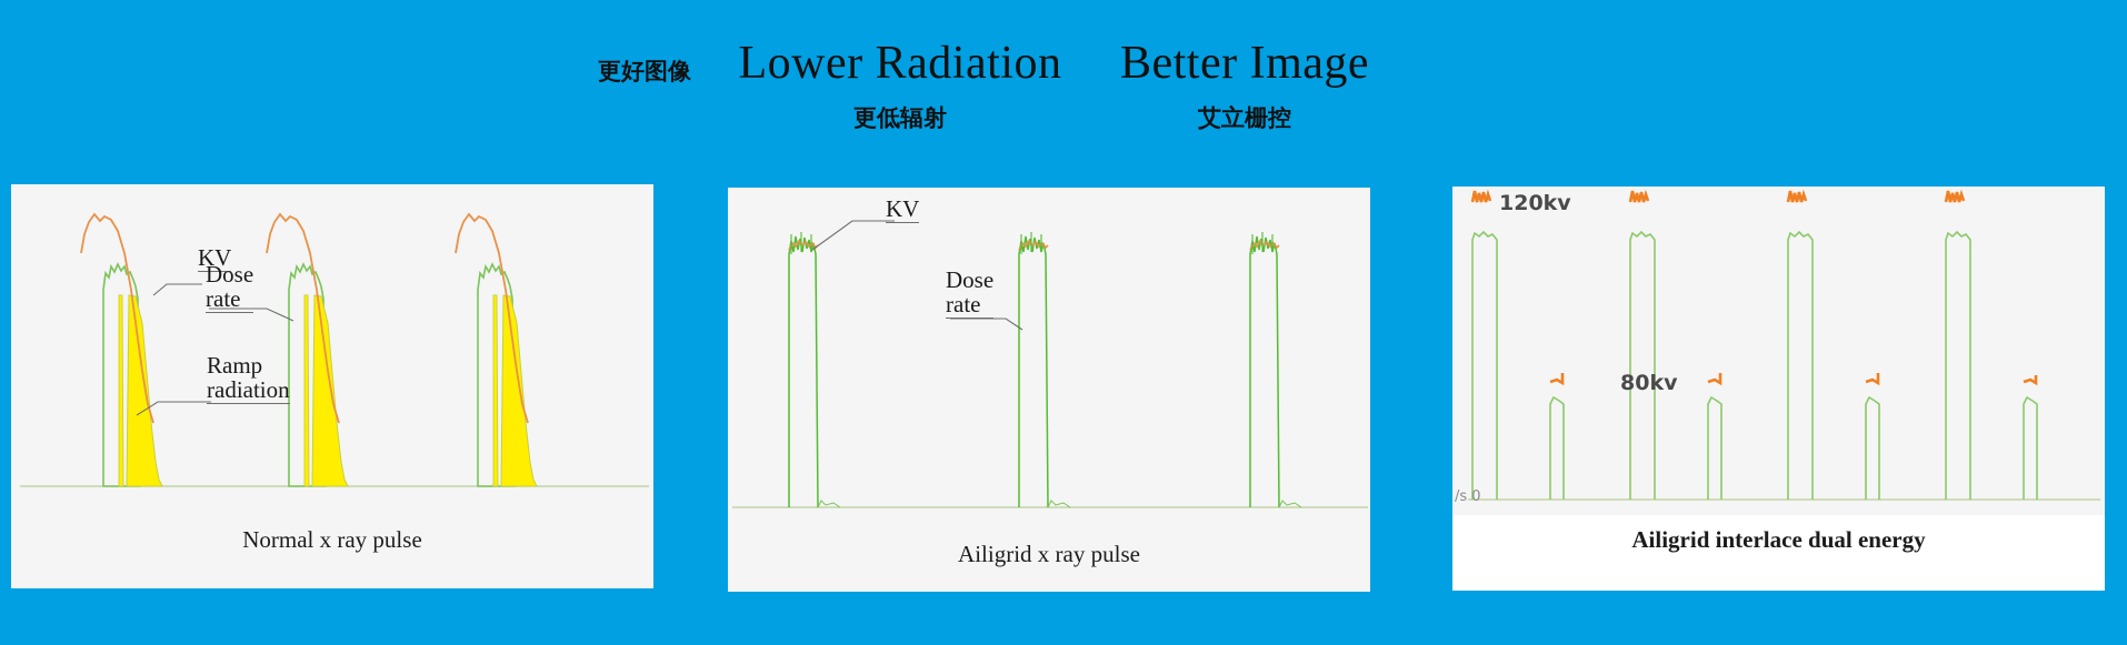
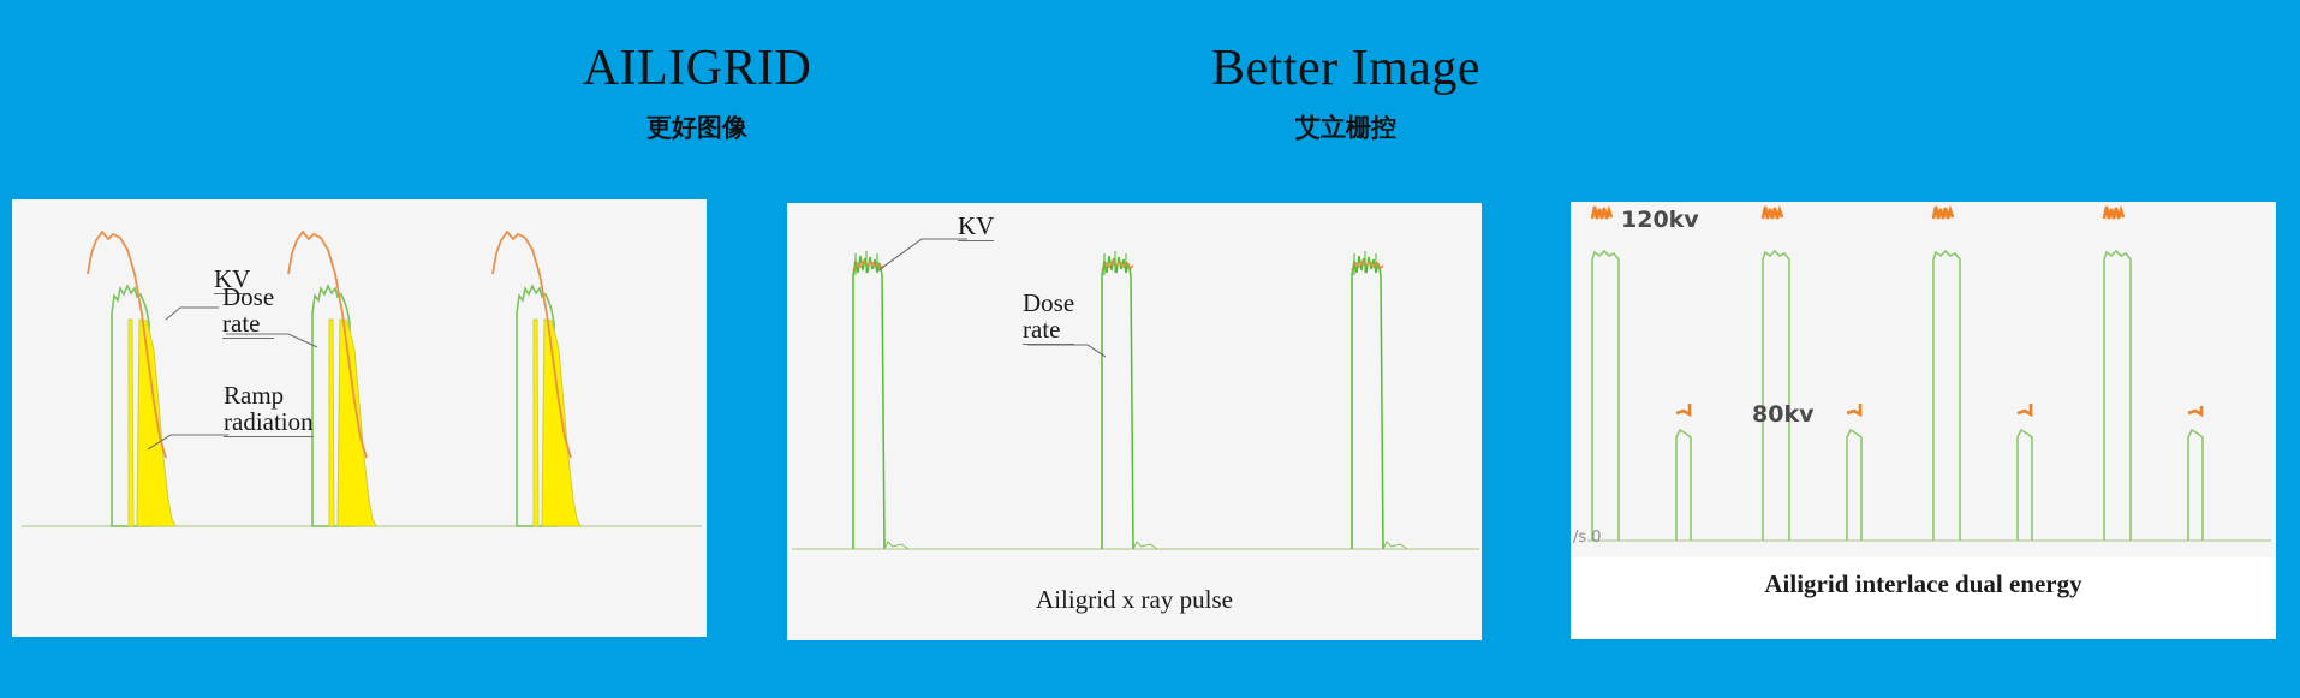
+ AILIGRID
  更好图像
- Lower Radiation
- 更低辐射
  Better Image
  艾立栅控
  KV
  Dose
  rate
  Ramp
  radiation
- Normal x ray pulse
  KV
  Dose
  rate
  Ailigrid x ray pulse
  120kv
  80kv
  /s 0
  Ailigrid interlace dual energy
